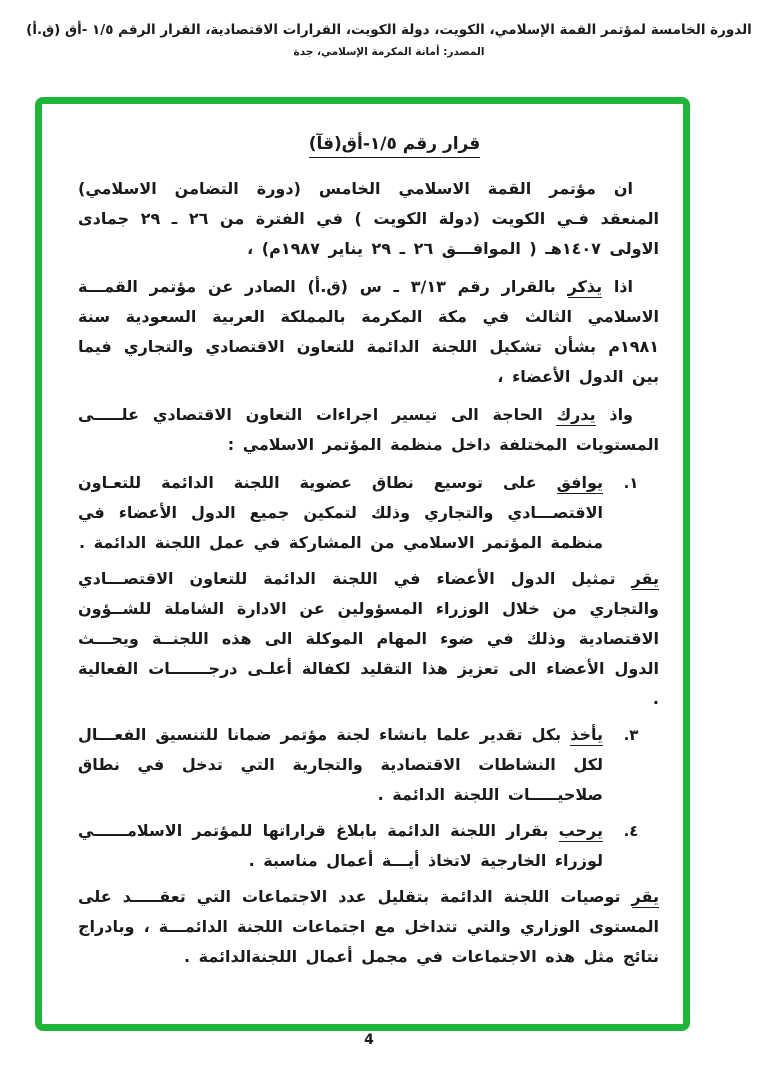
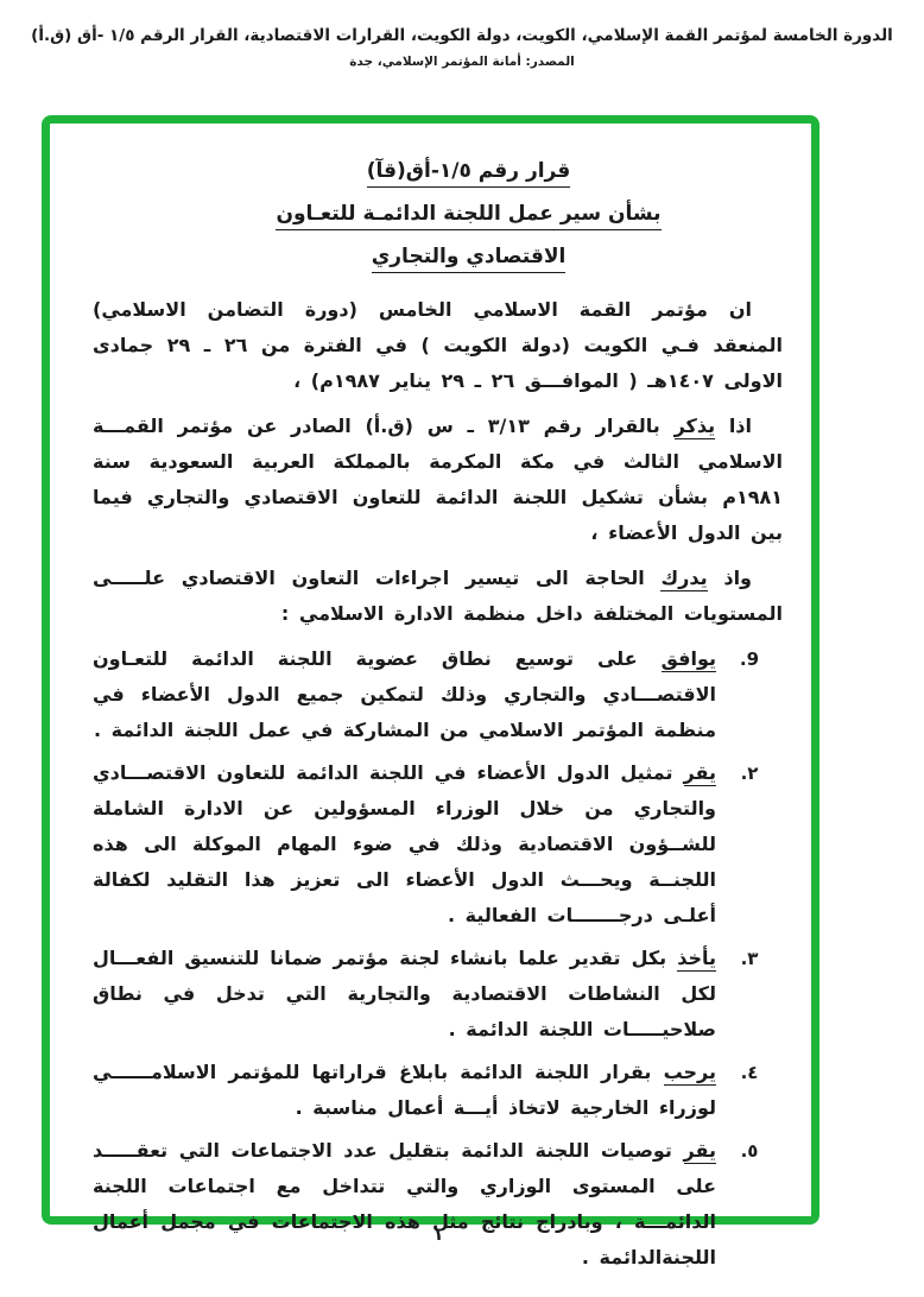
  الدورة الخامسة لمؤتمر القمة الإسلامي، الكويت، دولة الكويت، القرارات الاقتصادية، القرار الرقم ١/٥ -أق (ق.أ)
- المصدر: أمانة المكرمة الإسلامي، جدة
+ المصدر: أمانة المؤتمر الإسلامي، جدة
  قرار رقم ١/٥-أق(قآ)
+ بشأن سير عمل اللجنة الدائمـة للتعـاون
+ الاقتصادي والتجاري
  ان مؤتمر القمة الاسلامي الخامس (دورة التضامن الاسلامي) المنعقد فـي الكويت (دولة الكويت ) في الفترة من ٢٦ ـ ٢٩ جمادى الاولى ١٤٠٧هـ ( الموافـــق ٢٦ ـ ٢٩ يناير ١٩٨٧م) ،
  اذا يذكر بالقرار رقم ٣/١٣ ـ س (ق.أ) الصادر عن مؤتمر القمـــة الاسلامي الثالث في مكة المكرمة بالمملكة العربية السعودية سنة ١٩٨١م بشأن تشكيل اللجنة الدائمة للتعاون الاقتصادي والتجاري فيما بين الدول الأعضاء ،
- واذ يدرك الحاجة الى تيسير اجراءات التعاون الاقتصادي علـــــى المستويات المختلفة داخل منظمة المؤتمر الاسلامي :
+ واذ يدرك الحاجة الى تيسير اجراءات التعاون الاقتصادي علـــــى المستويات المختلفة داخل منظمة الادارة الاسلامي :
- ١.
+ 9.
  يوافق على توسيع نطاق عضوية اللجنة الدائمة للتعـاون الاقتصـــادي والتجاري وذلك لتمكين جميع الدول الأعضاء في منظمة المؤتمر الاسلامي من المشاركة في عمل اللجنة الدائمة .
+ ٢.
  يقر تمثيل الدول الأعضاء في اللجنة الدائمة للتعاون الاقتصـــادي والتجاري من خلال الوزراء المسؤولين عن الادارة الشاملة للشــؤون الاقتصادية وذلك في ضوء المهام الموكلة الى هذه اللجنــة ويحـــث الدول الأعضاء الى تعزيز هذا التقليد لكفالة أعلـى درجـــــــات الفعالية .
  ٣.
  يأخذ بكل تقدير علما بانشاء لجنة مؤتمر ضمانا للتنسيق الفعـــال لكل النشاطات الاقتصادية والتجارية التي تدخل في نطاق صلاحيـــــات اللجنة الدائمة .
  ٤.
  يرحب بقرار اللجنة الدائمة بابلاغ قراراتها للمؤتمر الاسلامــــــي لوزراء الخارجية لاتخاذ أيـــة أعمال مناسبة .
+ ٥.
  يقر توصيات اللجنة الدائمة بتقليل عدد الاجتماعات التي تعقـــــد على المستوى الوزاري والتي تتداخل مع اجتماعات اللجنة الدائمـــة ، وبادراج نتائج مثل هذه الاجتماعات في مجمل أعمال اللجنةالدائمة .
- 4
+ ١
